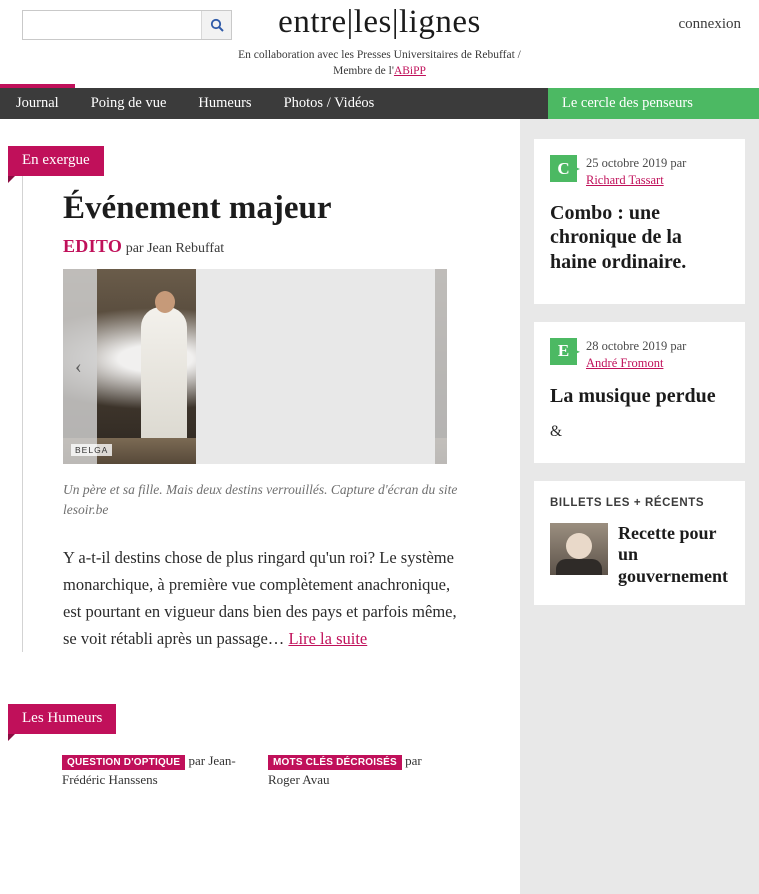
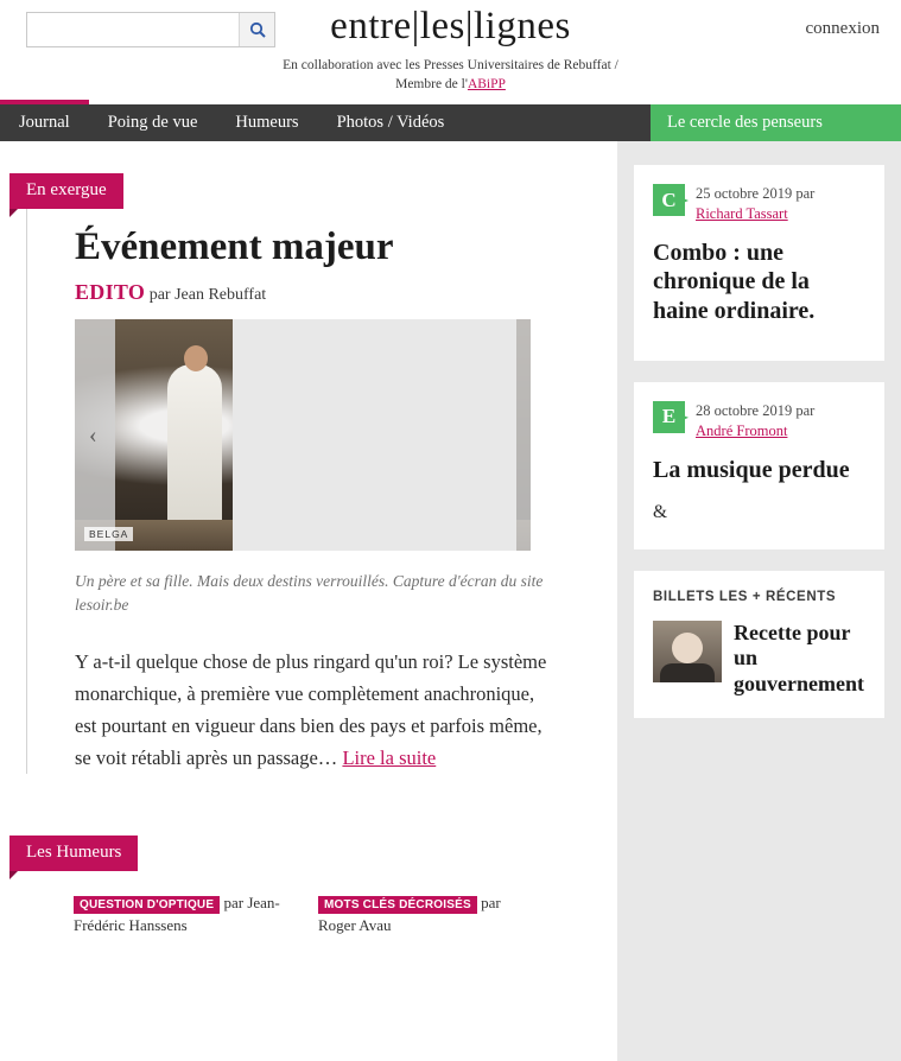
  entre|les|lignes
  connexion
  En collaboration avec les Presses Universitaires de Rebuffat /
  Membre de l'ABiPP
  Journal
  Poing de vue
  Humeurs
  Photos / Vidéos
  Le cercle des penseurs
  En exergue
  Événement majeur
  EDITO par Jean Rebuffat
  ‹
  BELGA
  Un père et sa fille. Mais deux destins verrouillés. Capture d'écran du site lesoir.be
- Y a-t-il destins chose de plus ringard qu'un roi? Le système monarchique, à première vue complètement anachronique, est pourtant en vigueur dans bien des pays et parfois même, se voit rétabli après un passage… Lire la suite
+ Y a-t-il quelque chose de plus ringard qu'un roi? Le système monarchique, à première vue complètement anachronique, est pourtant en vigueur dans bien des pays et parfois même, se voit rétabli après un passage… Lire la suite
  Les Humeurs
  QUESTION D'OPTIQUE par Jean-Frédéric Hanssens
  MOTS CLÉS DÉCROISÉS par Roger Avau
  C
  25 octobre 2019 par
  Richard Tassart
  Combo : une chronique de la haine ordinaire.
  E
  28 octobre 2019 par
  André Fromont
  La musique perdue
  &
  BILLETS LES + RÉCENTS
  Recette pour un gouvernement
